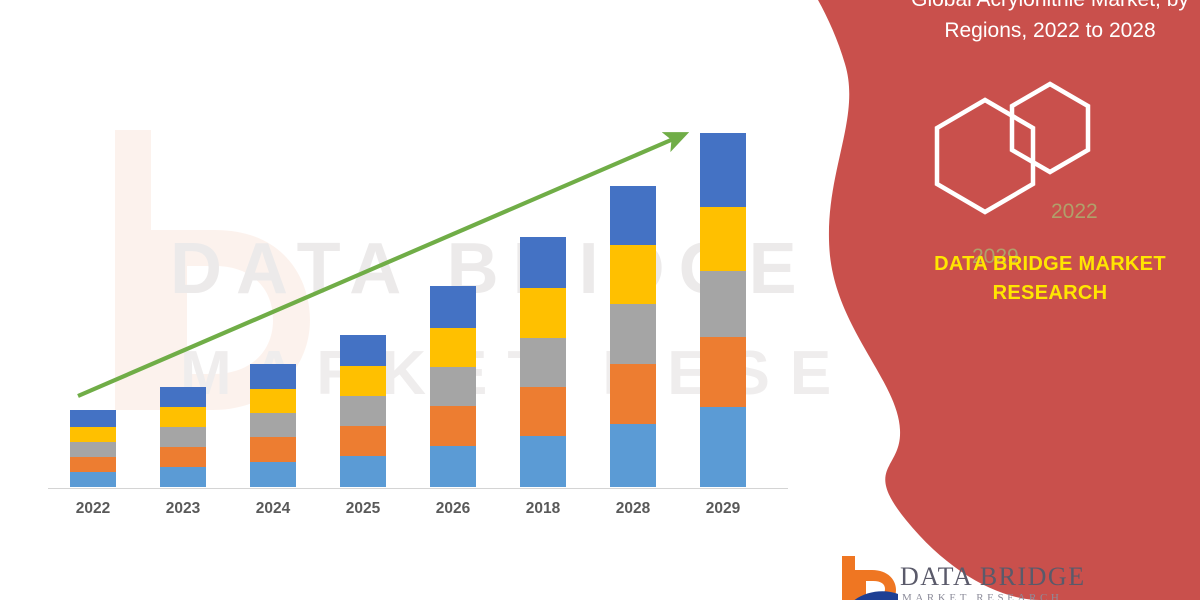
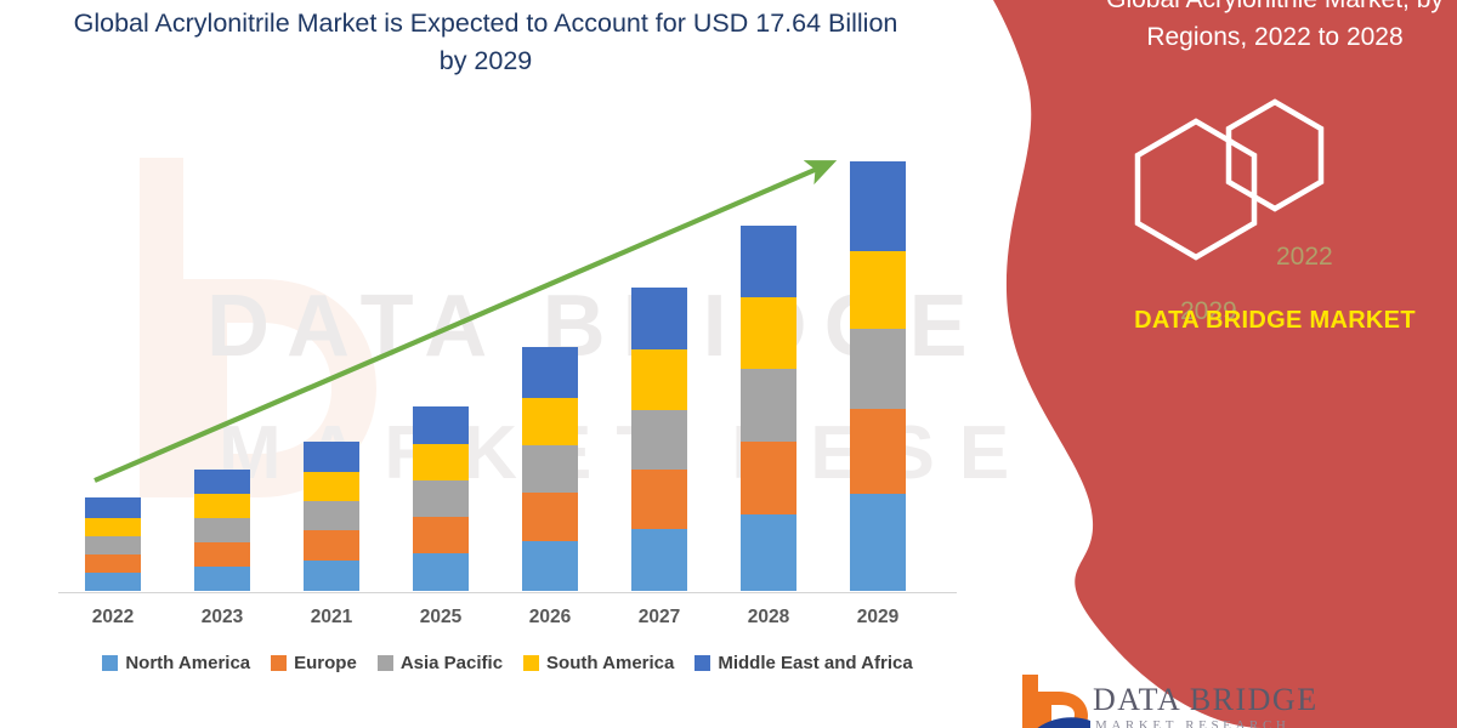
  DATA BIE
+ Global Acrylonitrile Market is Expected to Account for USD 17.64 Billion by 2029
  2022
  2023
- 2024
+ 2021
  2025
  2026
- 2018
+ 2027
  2028
  2029
+ North America
+ Europe
+ Asia Pacific
+ South America
+ Middle East and Africa
  Regions, 2022 to 2028
  2022
  2029
  DATA BRIDGE MARKET
- RESEARCH
  DATA BRIDGE
  MARKET RESEARCH
